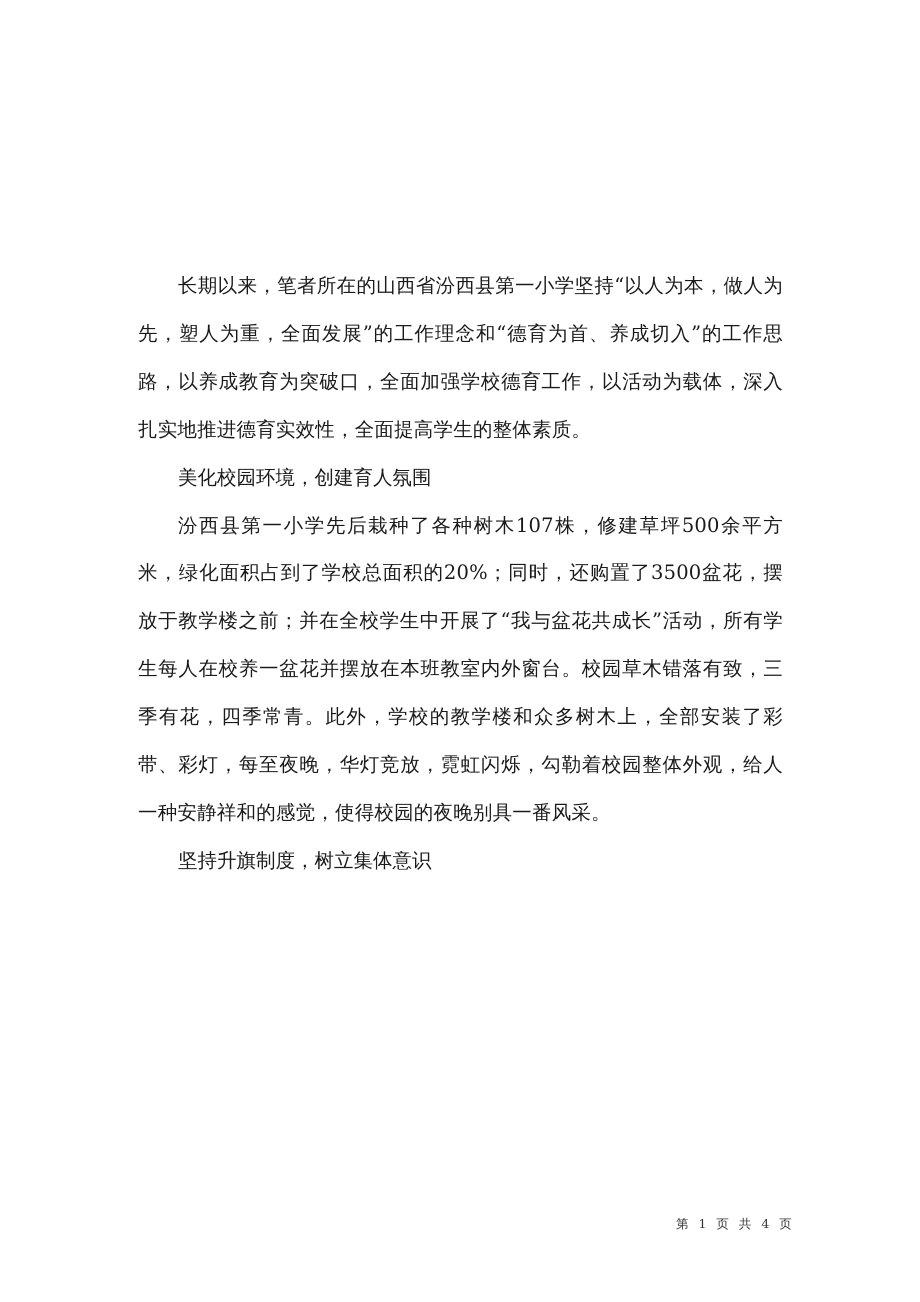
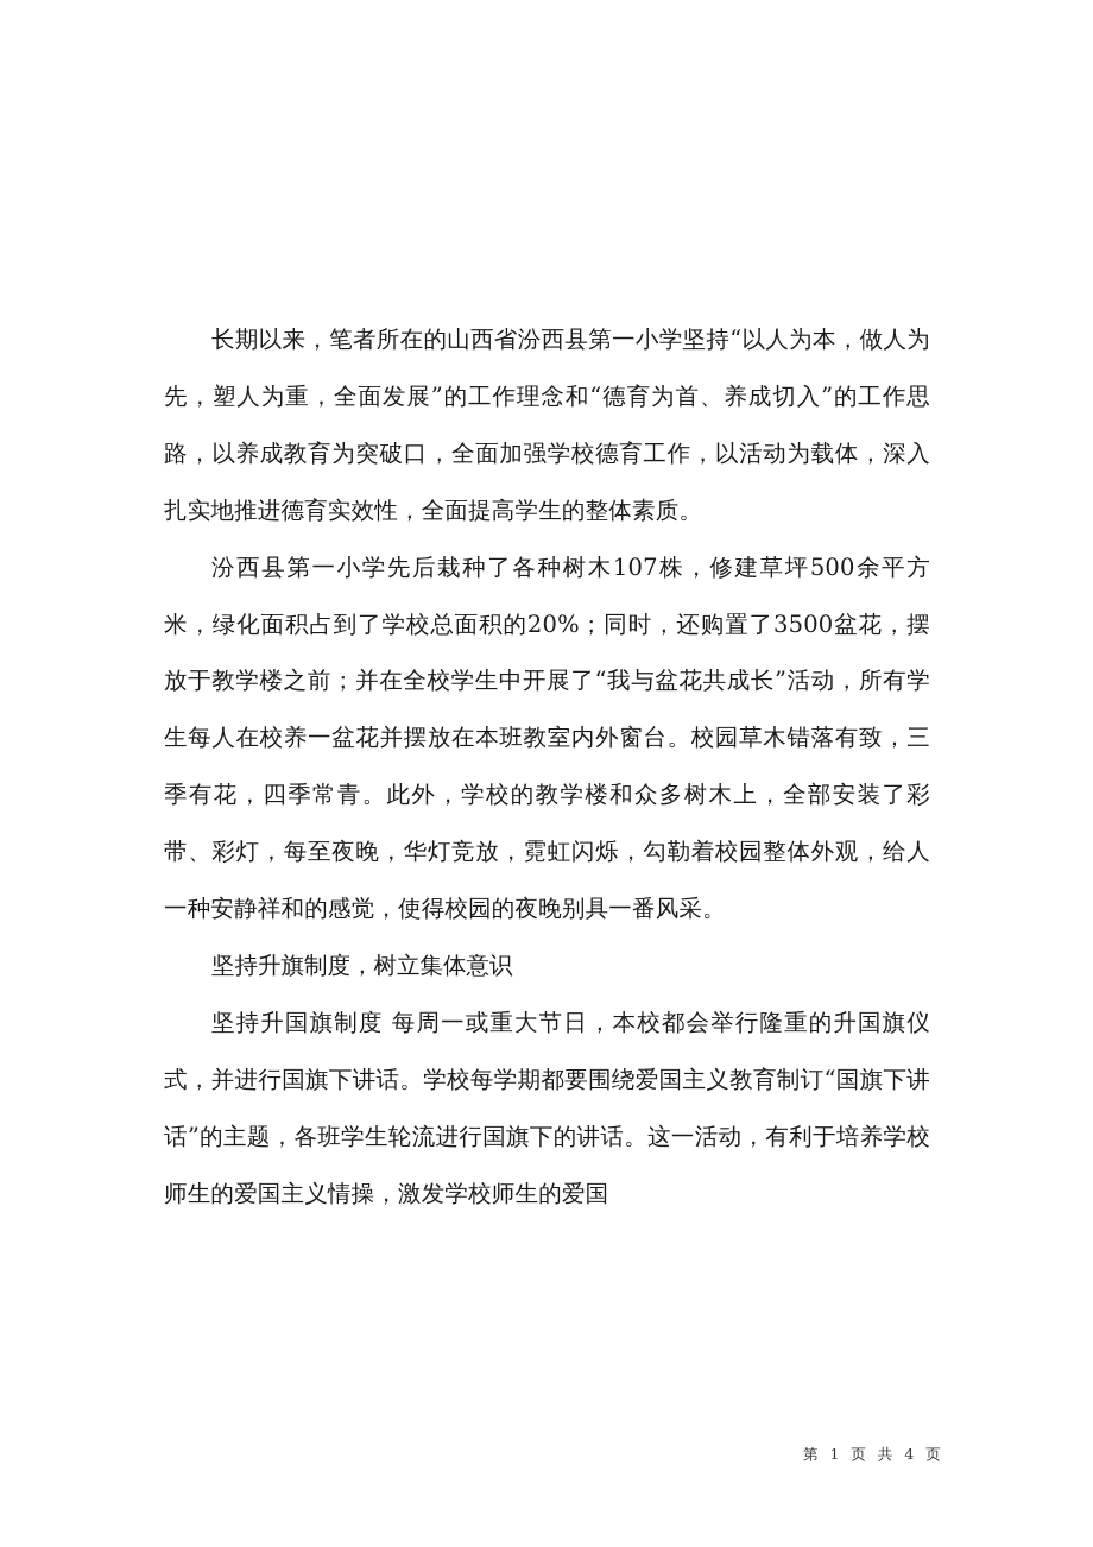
  长期以来，笔者所在的山西省汾西县第一小学坚持“以人为本，做人为先，塑人为重，全面发展”的工作理念和“德育为首、养成切入”的工作思路，以养成教育为突破口，全面加强学校德育工作，以活动为载体，深入扎实地推进德育实效性，全面提高学生的整体素质。
- 美化校园环境，创建育人氛围
  汾西县第一小学先后栽种了各种树木107株，修建草坪500余平方米，绿化面积占到了学校总面积的20%；同时，还购置了3500盆花，摆放于教学楼之前；并在全校学生中开展了“我与盆花共成长”活动，所有学生每人在校养一盆花并摆放在本班教室内外窗台。校园草木错落有致，三季有花，四季常青。此外，学校的教学楼和众多树木上，全部安装了彩带、彩灯，每至夜晚，华灯竞放，霓虹闪烁，勾勒着校园整体外观，给人一种安静祥和的感觉，使得校园的夜晚别具一番风采。
  坚持升旗制度，树立集体意识
+ 坚持升国旗制度 每周一或重大节日，本校都会举行隆重的升国旗仪式，并进行国旗下讲话。学校每学期都要围绕爱国主义教育制订“国旗下讲话”的主题，各班学生轮流进行国旗下的讲话。这一活动，有利于培养学校师生的爱国主义情操，激发学校师生的爱国
  第 1 页 共 4 页
